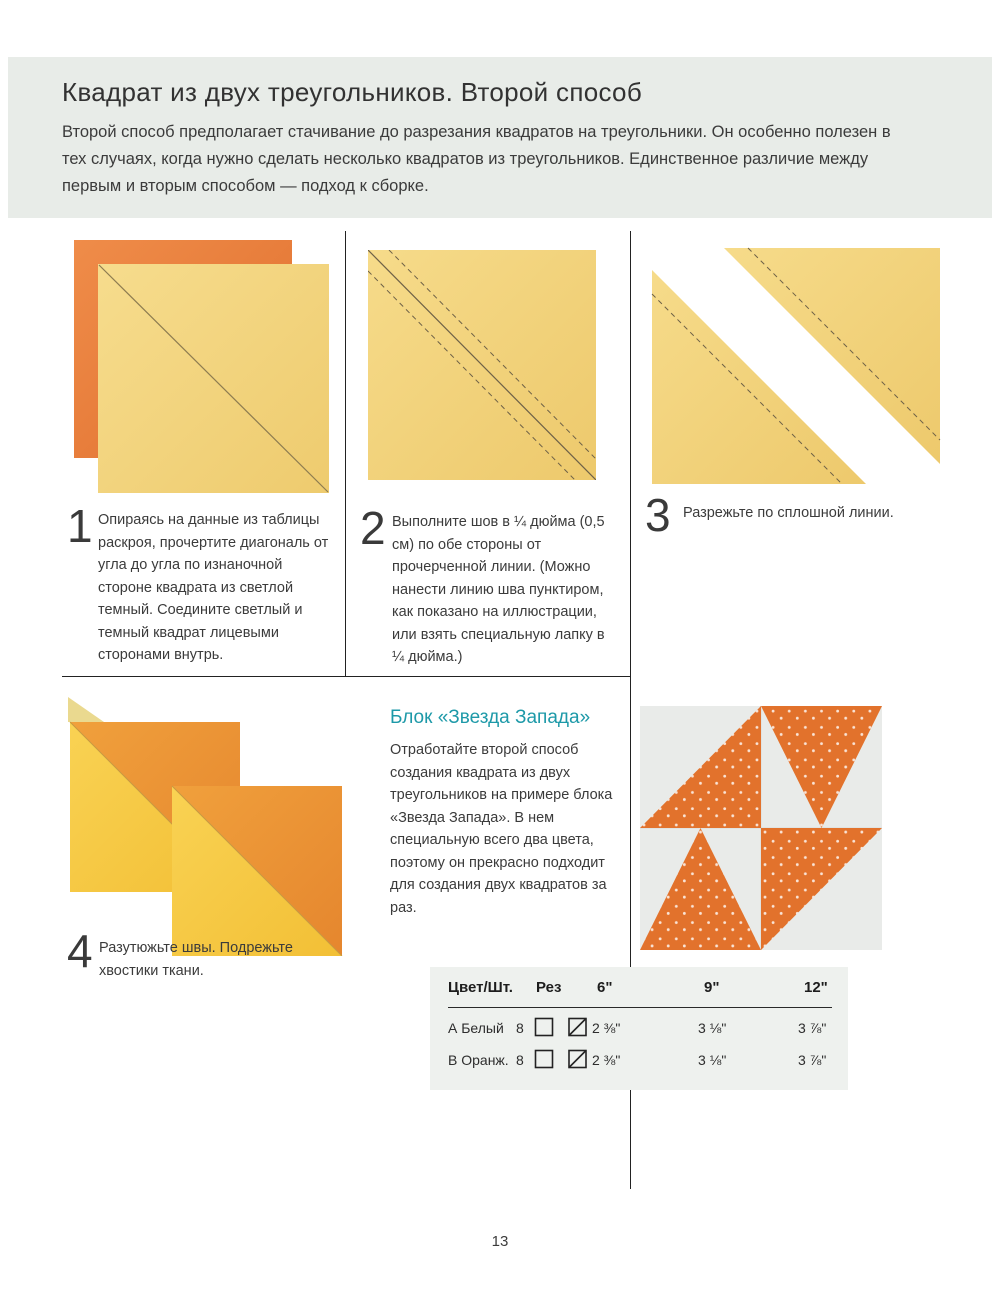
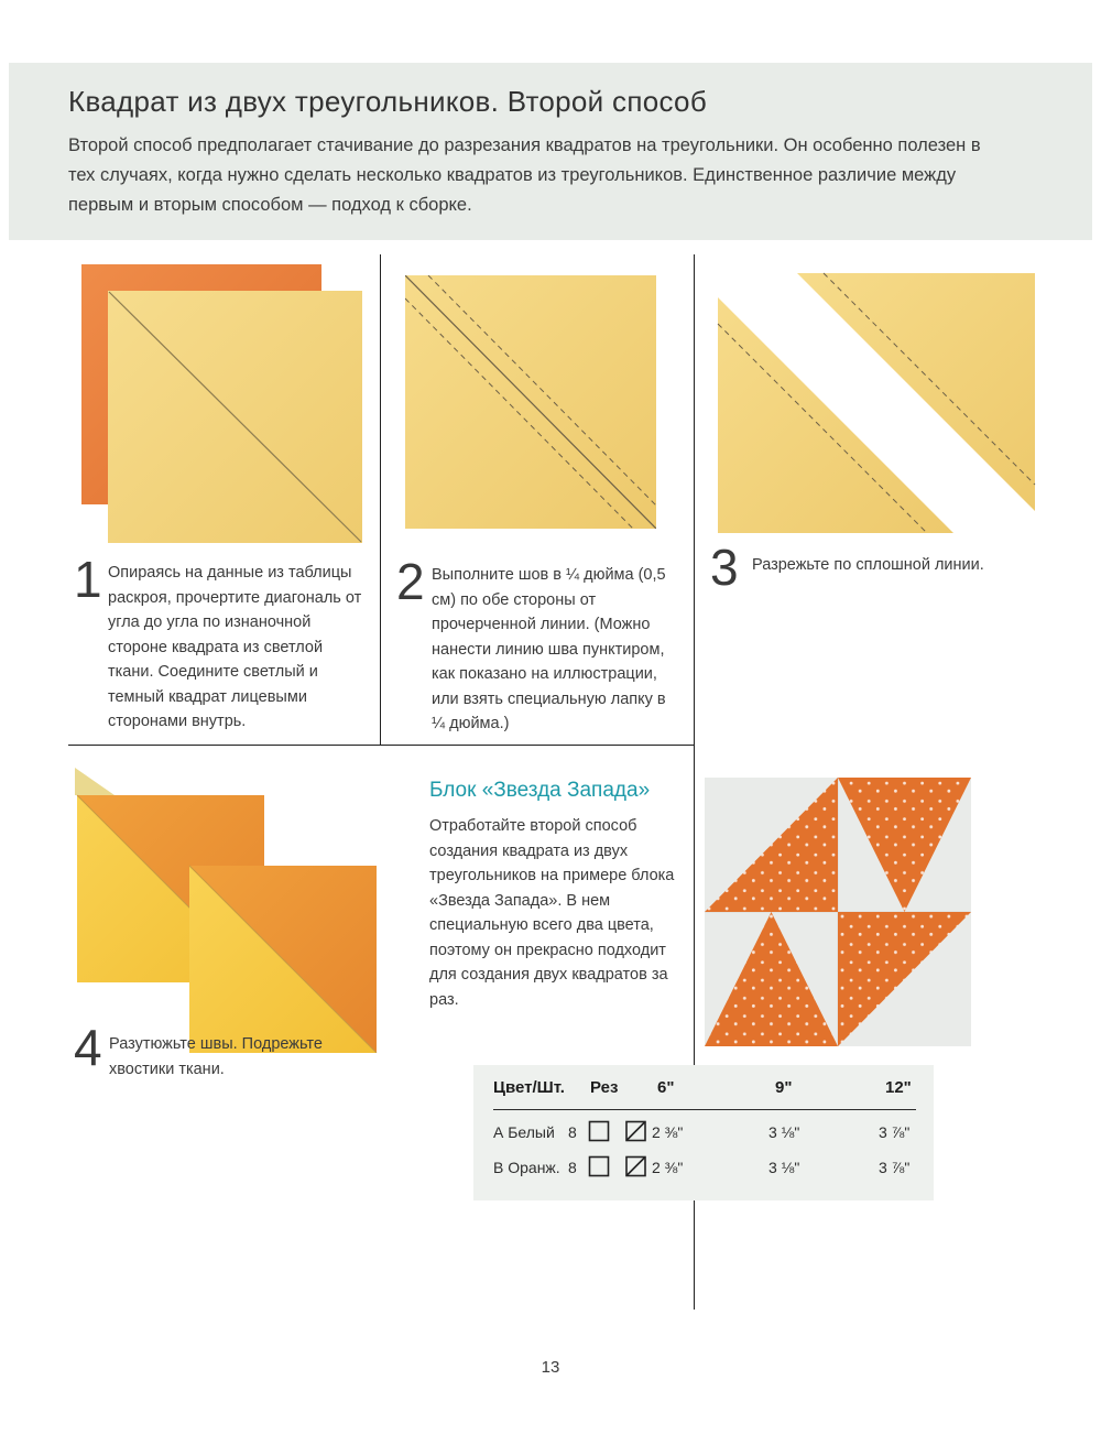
  Квадрат из двух треугольников. Второй способ
  Второй способ предполагает стачивание до разрезания квадратов на треугольники. Он особенно полезен в тех случаях, когда нужно сделать несколько квадратов из треугольников. Единственное различие между первым и вторым способом — подход к сборке.
  1
- Опираясь на данные из таблицы раскроя, прочертите диагональ от угла до угла по изнаночной стороне квадрата из светлой темный. Соедините светлый и темный квадрат лицевыми сторонами внутрь.
+ Опираясь на данные из таблицы раскроя, прочертите диагональ от угла до угла по изнаночной стороне квадрата из светлой ткани. Соедините светлый и темный квадрат лицевыми сторонами внутрь.
  2
  Выполните шов в ¼ дюйма (0,5 см) по обе стороны от прочерченной линии. (Можно нанести линию шва пунктиром, как показано на иллюстрации, или взять специальную лапку в ¼ дюйма.)
  3
  Разрежьте по сплошной линии.
  4
  Разутюжьте швы. Подрежьте хвостики ткани.
  Блок «Звезда Запада»
  Отработайте второй способ создания квадрата из двух треугольников на примере блока «Звезда Запада». В нем специальную всего два цвета, поэтому он прекрасно подходит для создания двух квадратов за раз.
  Цвет/Шт.
  Рез
  6"
  9"
  12"
  А Белый
  8
  2 ⅜"
  3 ⅛"
  3 ⅞"
  В Оранж.
  8
  2 ⅜"
  3 ⅛"
  3 ⅞"
  13
